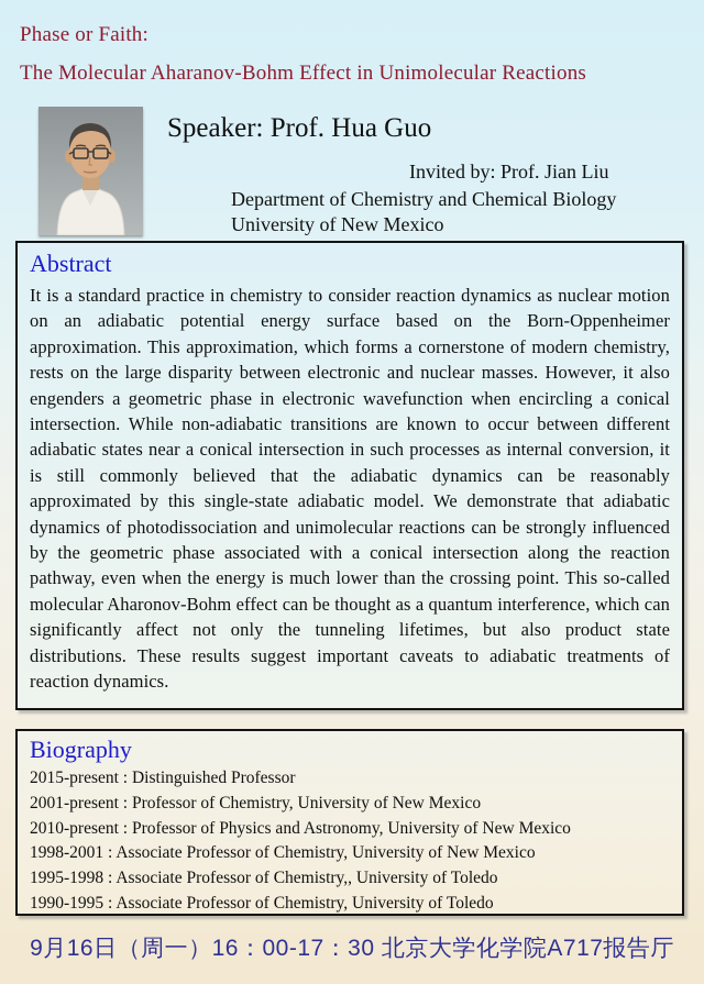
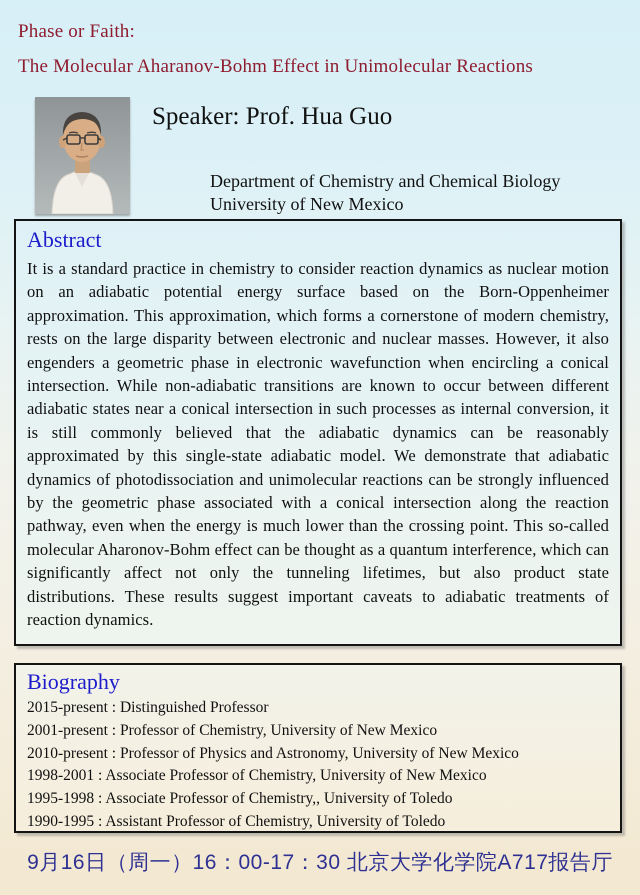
  Phase or Faith:
  The Molecular Aharanov-Bohm Effect in Unimolecular Reactions
  Speaker: Prof. Hua Guo
- Invited by: Prof. Jian Liu
  Department of Chemistry and Chemical Biology
  University of New Mexico
  Abstract
  It is a standard practice in chemistry to consider reaction dynamics as nuclear motion on an adiabatic potential energy surface based on the Born-Oppenheimer approximation. This approximation, which forms a cornerstone of modern chemistry, rests on the large disparity between electronic and nuclear masses. However, it also engenders a geometric phase in electronic wavefunction when encircling a conical intersection. While non-adiabatic transitions are known to occur between different adiabatic states near a conical intersection in such processes as internal conversion, it is still commonly believed that the adiabatic dynamics can be reasonably approximated by this single-state adiabatic model. We demonstrate that adiabatic dynamics of photodissociation and unimolecular reactions can be strongly influenced by the geometric phase associated with a conical intersection along the reaction pathway, even when the energy is much lower than the crossing point. This so-called molecular Aharonov-Bohm effect can be thought as a quantum interference, which can significantly affect not only the tunneling lifetimes, but also product state distributions. These results suggest important caveats to adiabatic treatments of reaction dynamics.
  Biography
  2015-present : Distinguished Professor
  2001-present : Professor of Chemistry, University of New Mexico
  2010-present : Professor of Physics and Astronomy, University of New Mexico
  1998-2001 : Associate Professor of Chemistry, University of New Mexico
  1995-1998 : Associate Professor of Chemistry,, University of Toledo
- 1990-1995 : Associate Professor of Chemistry, University of Toledo
+ 1990-1995 : Assistant Professor of Chemistry, University of Toledo
  9月16日（周一）16：00-17：30 北京大学化学院A717报告厅
